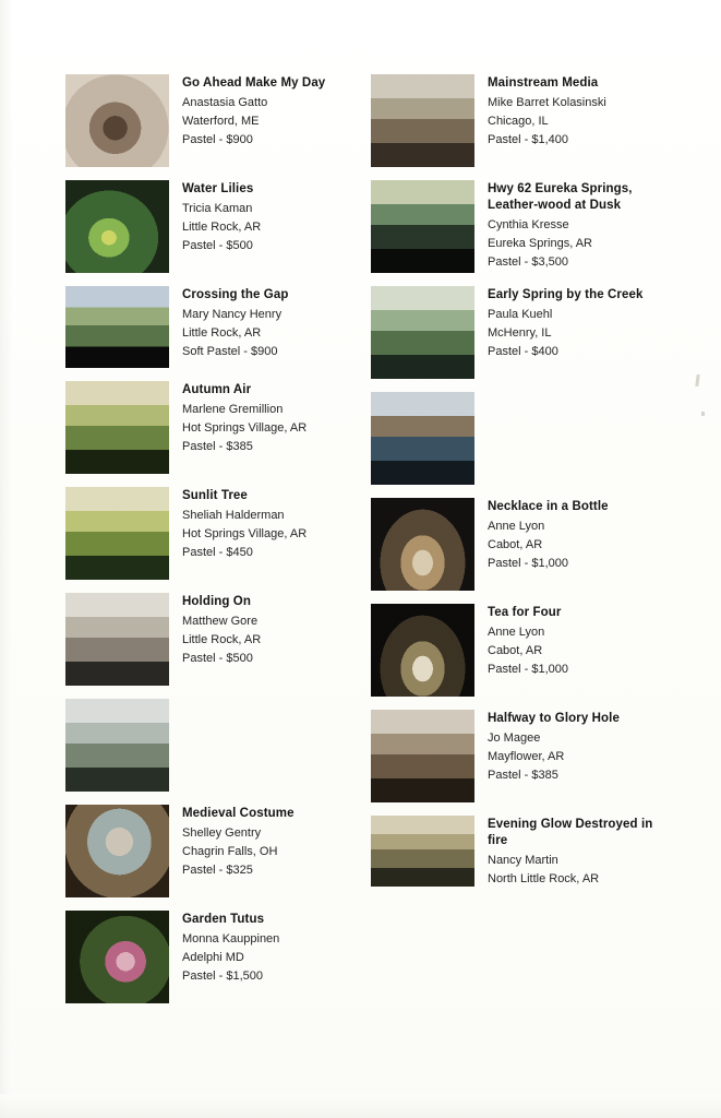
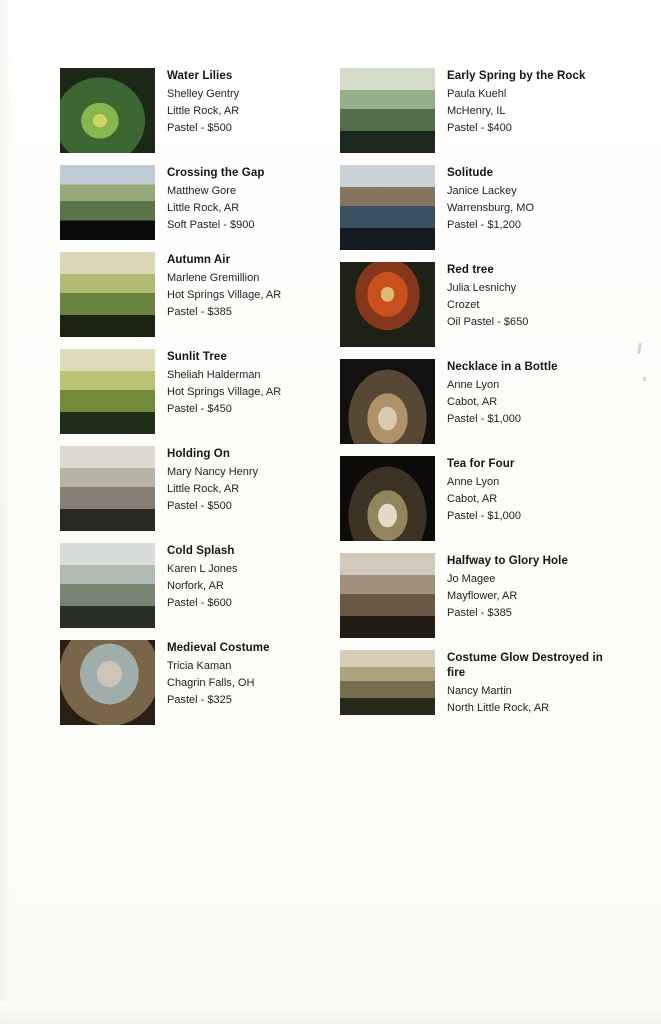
- Go Ahead Make My Day
- Anastasia Gatto
- Waterford, ME
- Pastel - $900
  Water Lilies
- Tricia Kaman
+ Shelley Gentry
  Little Rock, AR
  Pastel - $500
  Crossing the Gap
- Mary Nancy Henry
+ Matthew Gore
  Little Rock, AR
  Soft Pastel - $900
  Autumn Air
  Marlene Gremillion
  Hot Springs Village, AR
  Pastel - $385
  Sunlit Tree
  Sheliah Halderman
  Hot Springs Village, AR
  Pastel - $450
  Holding On
- Matthew Gore
+ Mary Nancy Henry
  Little Rock, AR
  Pastel - $500
+ Cold Splash
+ Karen L Jones
+ Norfork, AR
+ Pastel - $600
  Medieval Costume
- Shelley Gentry
+ Tricia Kaman
  Chagrin Falls, OH
  Pastel - $325
- Garden Tutus
- Monna Kauppinen
- Adelphi MD
- Pastel - $1,500
- Mainstream Media
- Mike Barret Kolasinski
- Chicago, IL
- Pastel - $1,400
- Hwy 62 Eureka Springs, Leather-wood at Dusk
- Cynthia Kresse
- Eureka Springs, AR
- Pastel - $3,500
- Early Spring by the Creek
+ Early Spring by the Rock
  Paula Kuehl
  McHenry, IL
  Pastel - $400
+ Solitude
+ Janice Lackey
+ Warrensburg, MO
+ Pastel - $1,200
+ Red tree
+ Julia Lesnichy
+ Crozet
+ Oil Pastel - $650
  Necklace in a Bottle
  Anne Lyon
  Cabot, AR
  Pastel - $1,000
  Tea for Four
  Anne Lyon
  Cabot, AR
  Pastel - $1,000
  Halfway to Glory Hole
  Jo Magee
  Mayflower, AR
  Pastel - $385
- Evening Glow Destroyed in fire
+ Costume Glow Destroyed in fire
  Nancy Martin
  North Little Rock, AR
